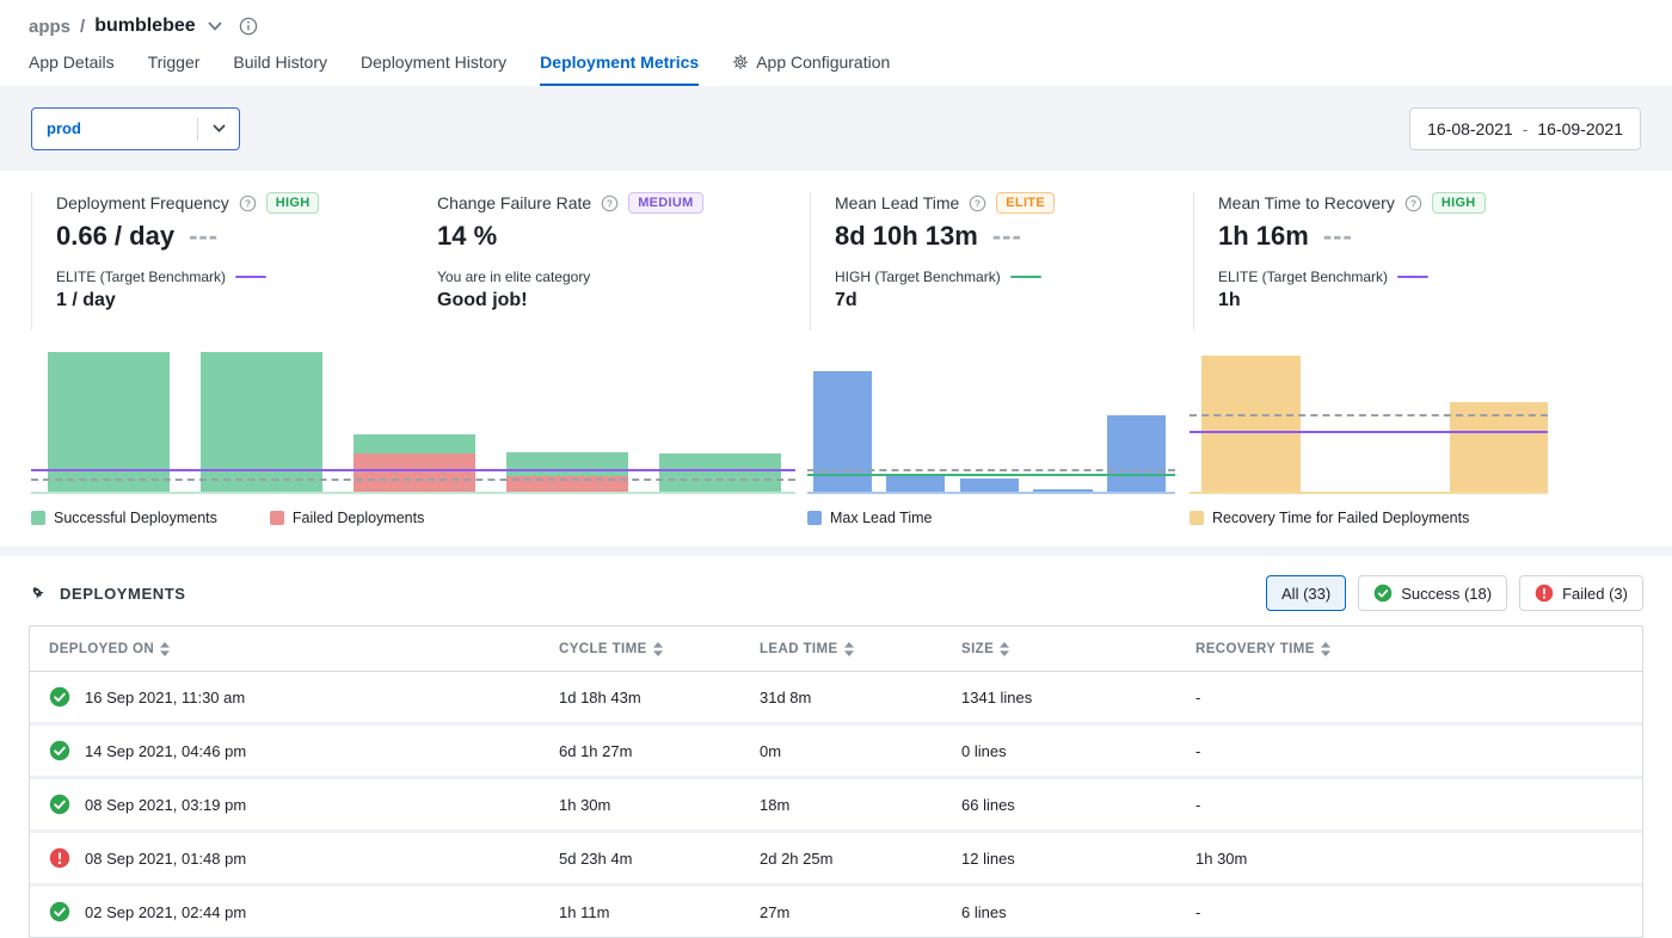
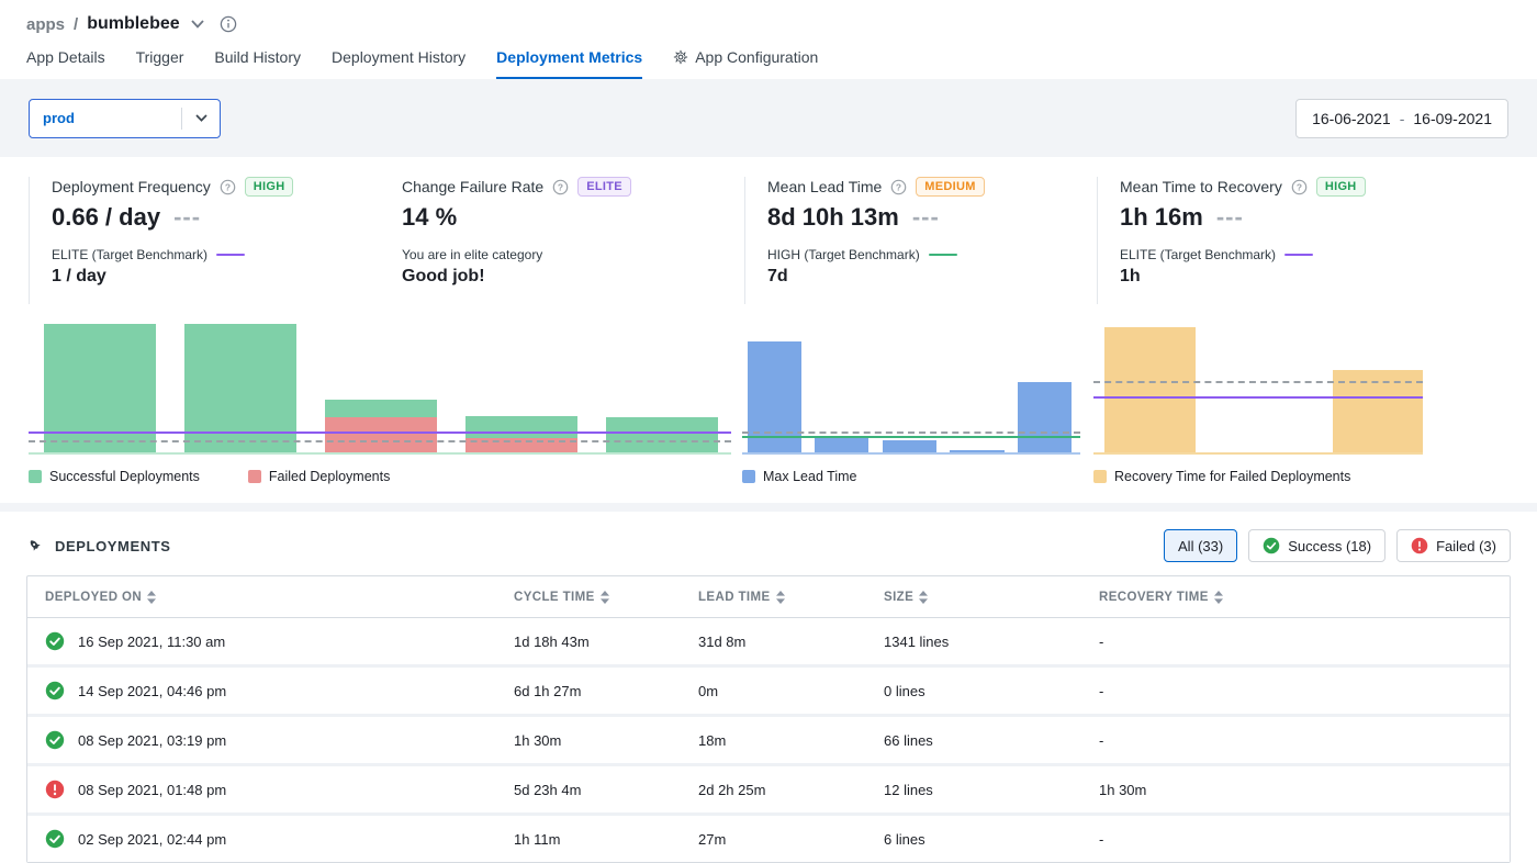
  apps
  /
  bumblebee
  App Details
  Trigger
  Build History
  Deployment History
  Deployment Metrics
  App Configuration
  prod
- 16-08-2021
+ 16-06-2021
  -
  16-09-2021
  Deployment Frequency
  ?
  HIGH
  0.66 / day
  ---
  ELITE (Target Benchmark)
  1 / day
  Change Failure Rate
  ?
- MEDIUM
+ ELITE
  14 %
  You are in elite category
  Good job!
  Mean Lead Time
  ?
- ELITE
+ MEDIUM
  8d 10h 13m
  ---
  HIGH (Target Benchmark)
  7d
  Mean Time to Recovery
  ?
  HIGH
  1h 16m
  ---
  ELITE (Target Benchmark)
  1h
  Successful Deployments
  Failed Deployments
  Max Lead Time
  Recovery Time for Failed Deployments
  DEPLOYMENTS
  All (33)
  Success (18)
  Failed (3)
  DEPLOYED ON
  CYCLE TIME
  LEAD TIME
  SIZE
  RECOVERY TIME
  16 Sep 2021, 11:30 am
  1d 18h 43m
  31d 8m
  1341 lines
  -
  14 Sep 2021, 04:46 pm
  6d 1h 27m
  0m
  0 lines
  -
  08 Sep 2021, 03:19 pm
  1h 30m
  18m
  66 lines
  -
  08 Sep 2021, 01:48 pm
  5d 23h 4m
  2d 2h 25m
  12 lines
  1h 30m
  02 Sep 2021, 02:44 pm
  1h 11m
  27m
  6 lines
  -
